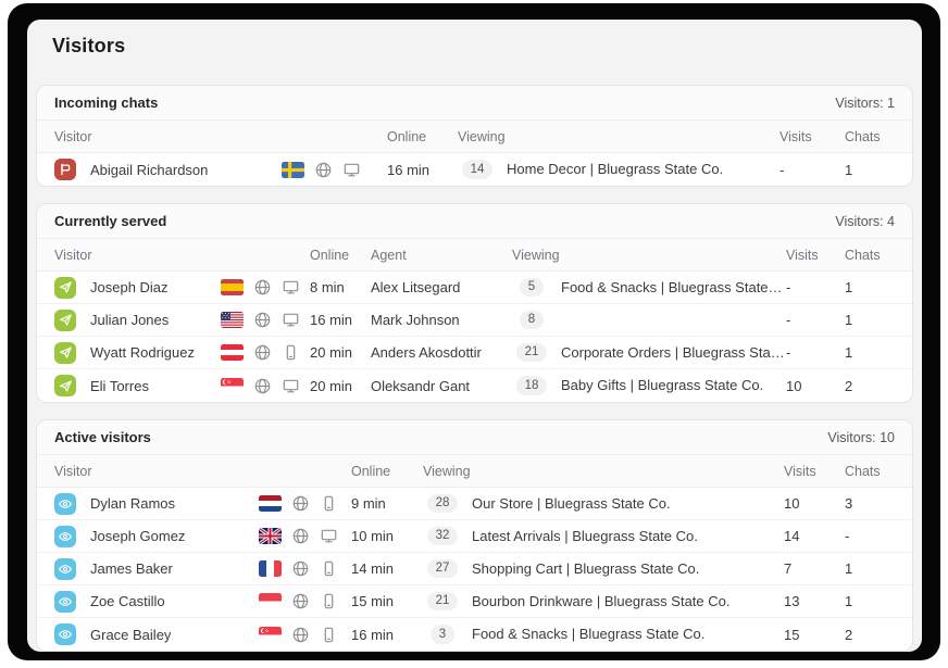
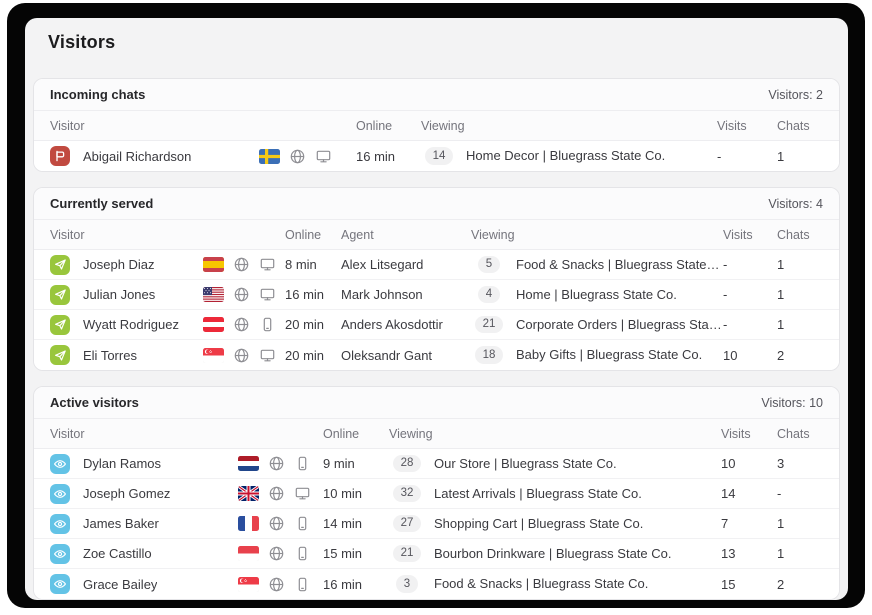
  Visitors
  Incoming chats
- Visitors: 1
+ Visitors: 2
  Visitor
  Online
  Viewing
  Visits
  Chats
  Abigail Richardson
  16 min
  14
  Home Decor | Bluegrass State Co.
  -
  1
  Currently served
  Visitors: 4
  Visitor
  Online
  Agent
  Viewing
  Visits
  Chats
  Joseph Diaz
  8 min
  Alex Litsegard
  5
  Food & Snacks | Bluegrass State C
  -
  1
  Julian Jones
  16 min
  Mark Johnson
- 8
+ 4
+ Home | Bluegrass State Co.
  -
  1
  Wyatt Rodriguez
  20 min
  Anders Akosdottir
  21
  Corporate Orders | Bluegrass State
  -
  1
  Eli Torres
  20 min
  Oleksandr Gant
  18
  Baby Gifts | Bluegrass State Co.
  10
  2
  Active visitors
  Visitors: 10
  Visitor
  Online
  Viewing
  Visits
  Chats
  Dylan Ramos
  9 min
  28
  Our Store | Bluegrass State Co.
  10
  3
  Joseph Gomez
  10 min
  32
  Latest Arrivals | Bluegrass State Co.
  14
  -
  James Baker
  14 min
  27
  Shopping Cart | Bluegrass State Co.
  7
  1
  Zoe Castillo
  15 min
  21
  Bourbon Drinkware | Bluegrass State Co.
  13
  1
  Grace Bailey
  16 min
  3
  Food & Snacks | Bluegrass State Co.
  15
  2
